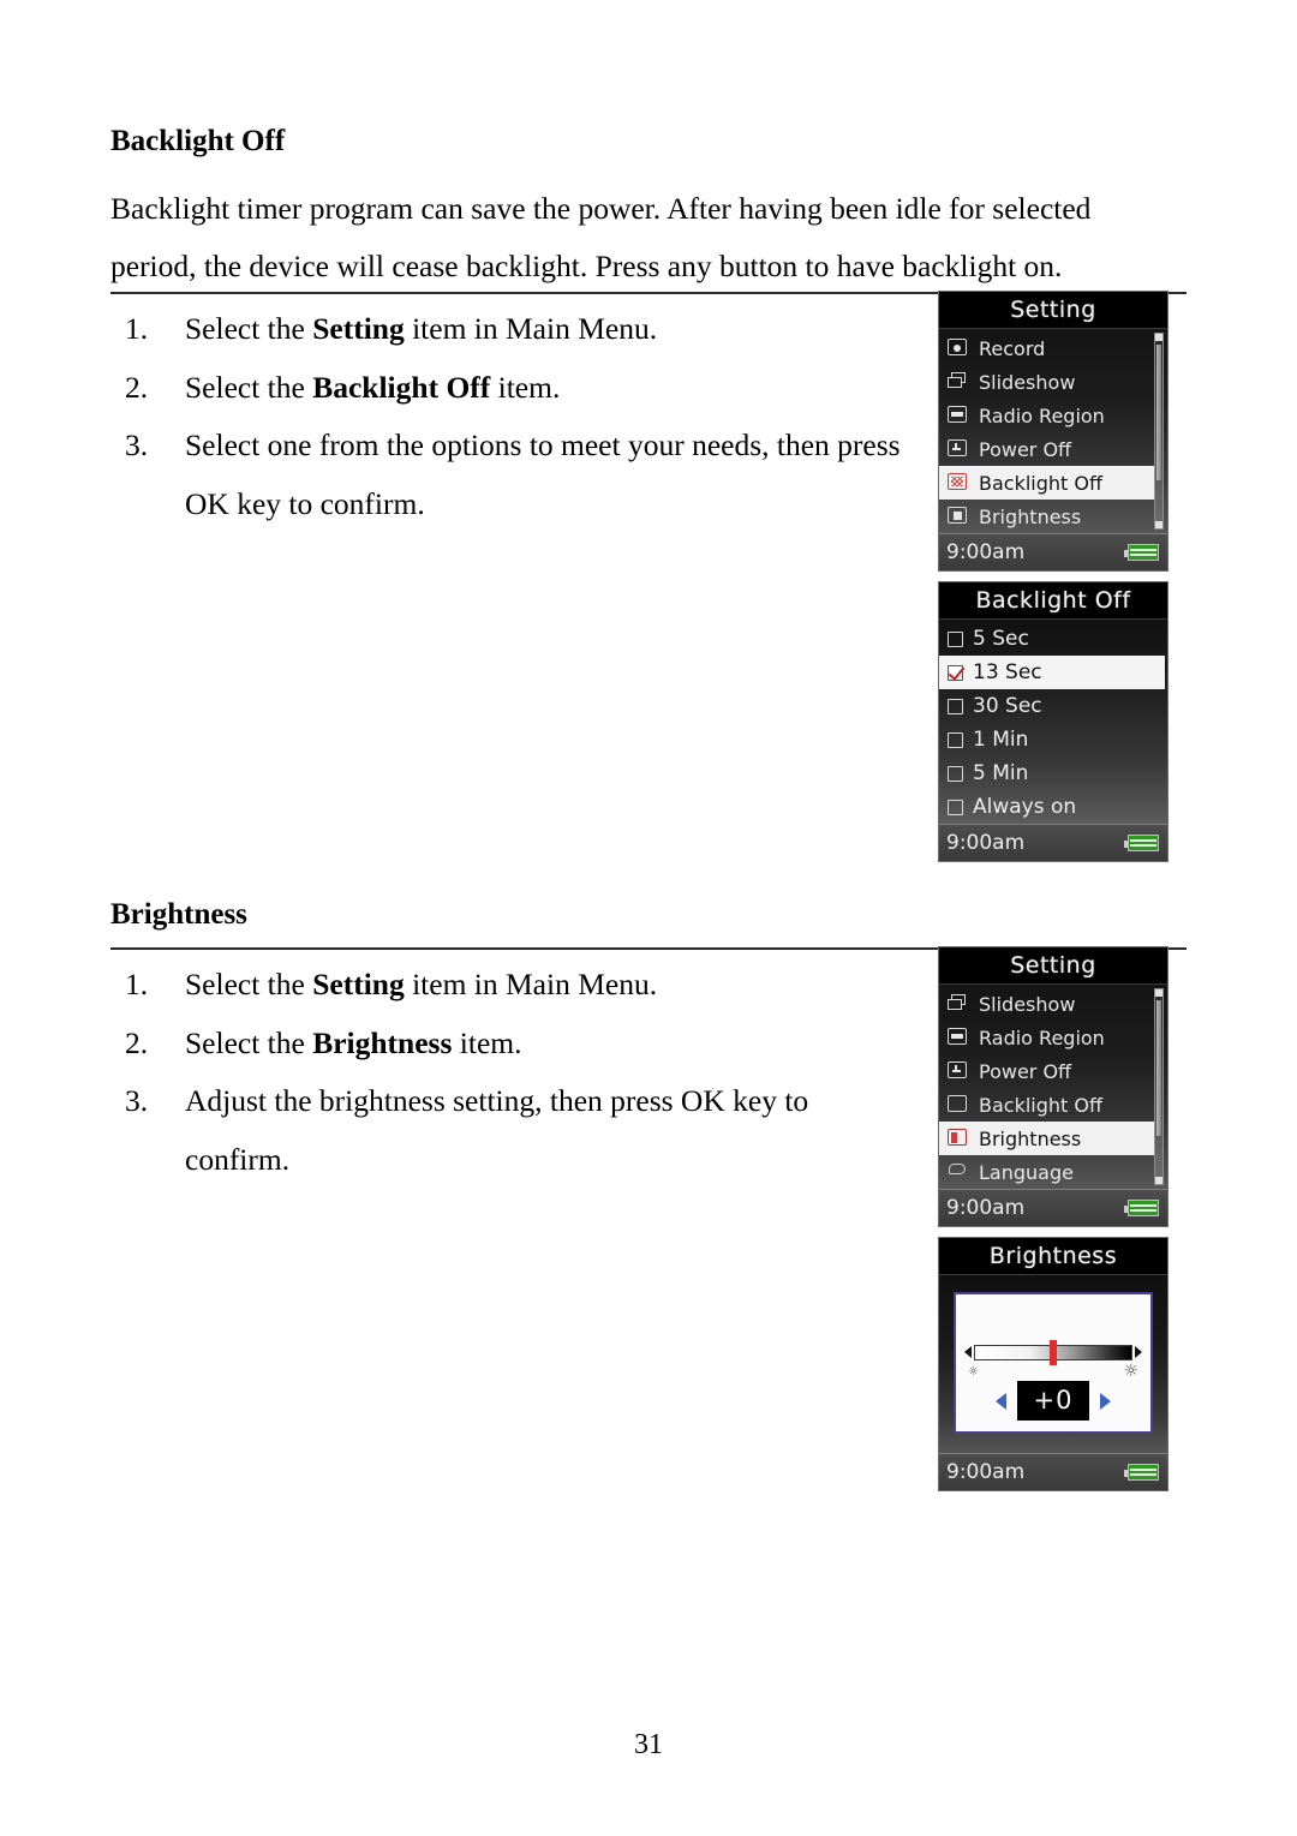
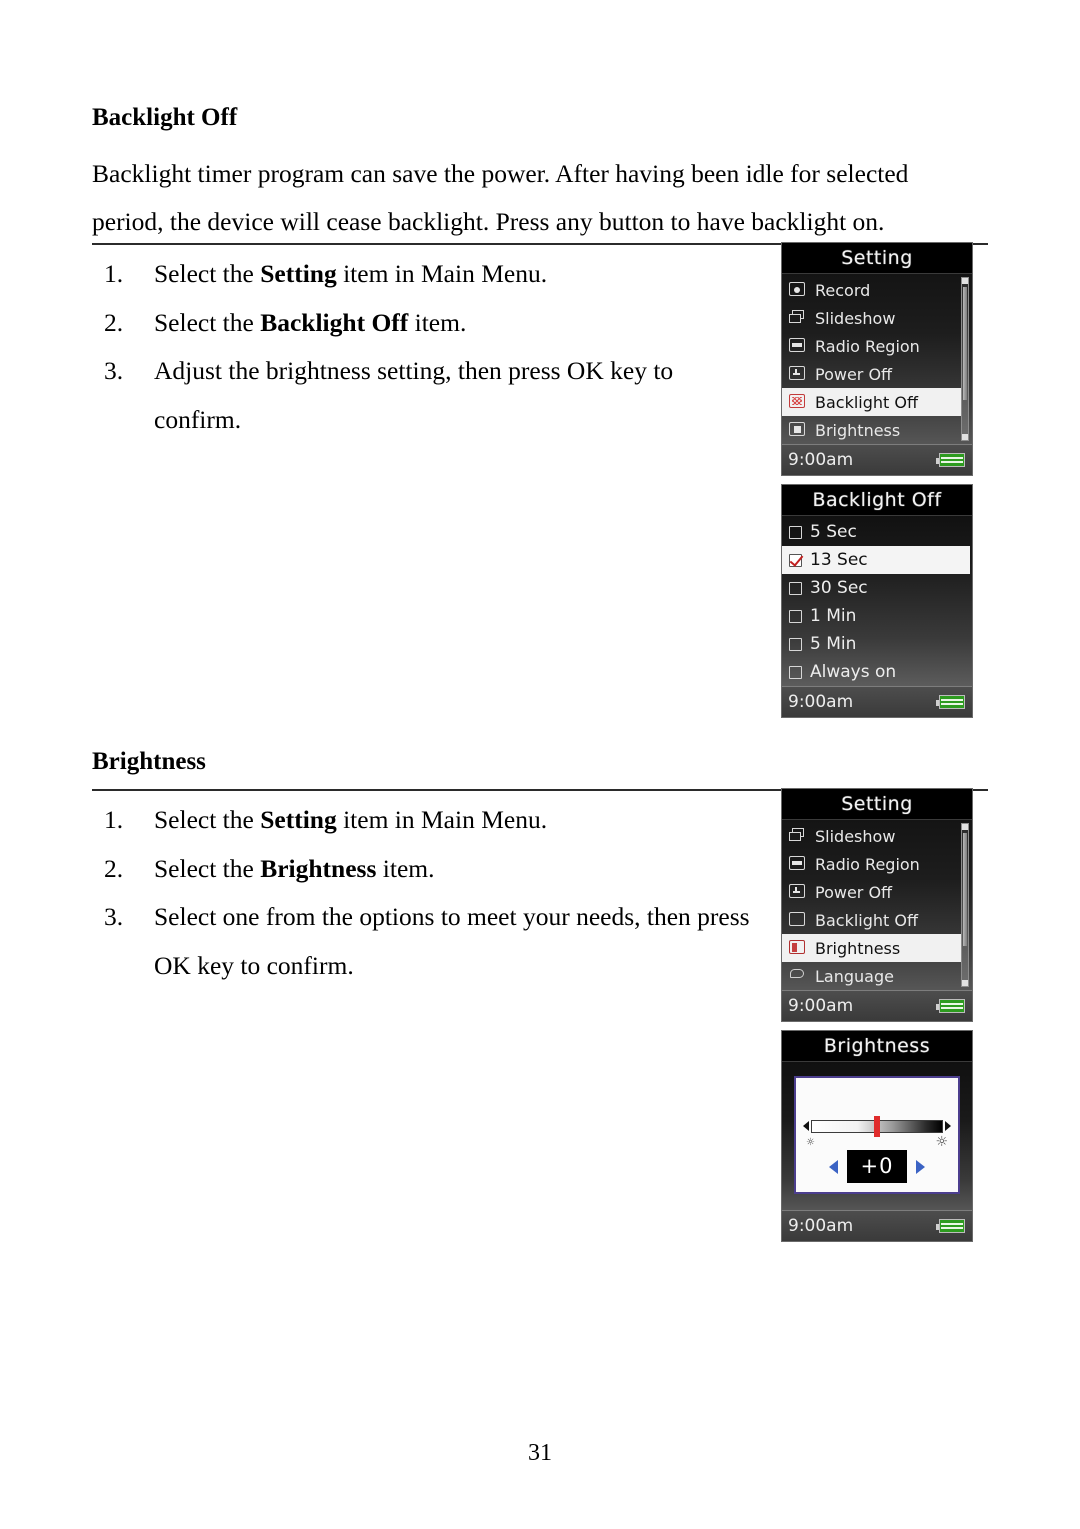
  Backlight Off
  Backlight timer program can save the power. After having been idle for selected period, the device will cease backlight. Press any button to have backlight on.
  1.
  Select the Setting item in Main Menu.
  2.
  Select the Backlight Off item.
  3.
- Select one from the options to meet your needs, then press OK key to confirm.
+ Adjust the brightness setting, then press OK key to confirm.
  Setting
  Record
  Slideshow
  Radio Region
  Power Off
  Backlight Off
  Brightness
  9:00am
  Backlight Off
  5 Sec
  13 Sec
  30 Sec
  1 Min
  5 Min
  Always on
  9:00am
  Brightness
  1.
  Select the Setting item in Main Menu.
  2.
  Select the Brightness item.
  3.
- Adjust the brightness setting, then press OK key to confirm.
+ Select one from the options to meet your needs, then press OK key to confirm.
  Setting
  Slideshow
  Radio Region
  Power Off
  Backlight Off
  Brightness
  Language
  9:00am
  Brightness
  ☼
  ☼
  +0
  9:00am
  31
